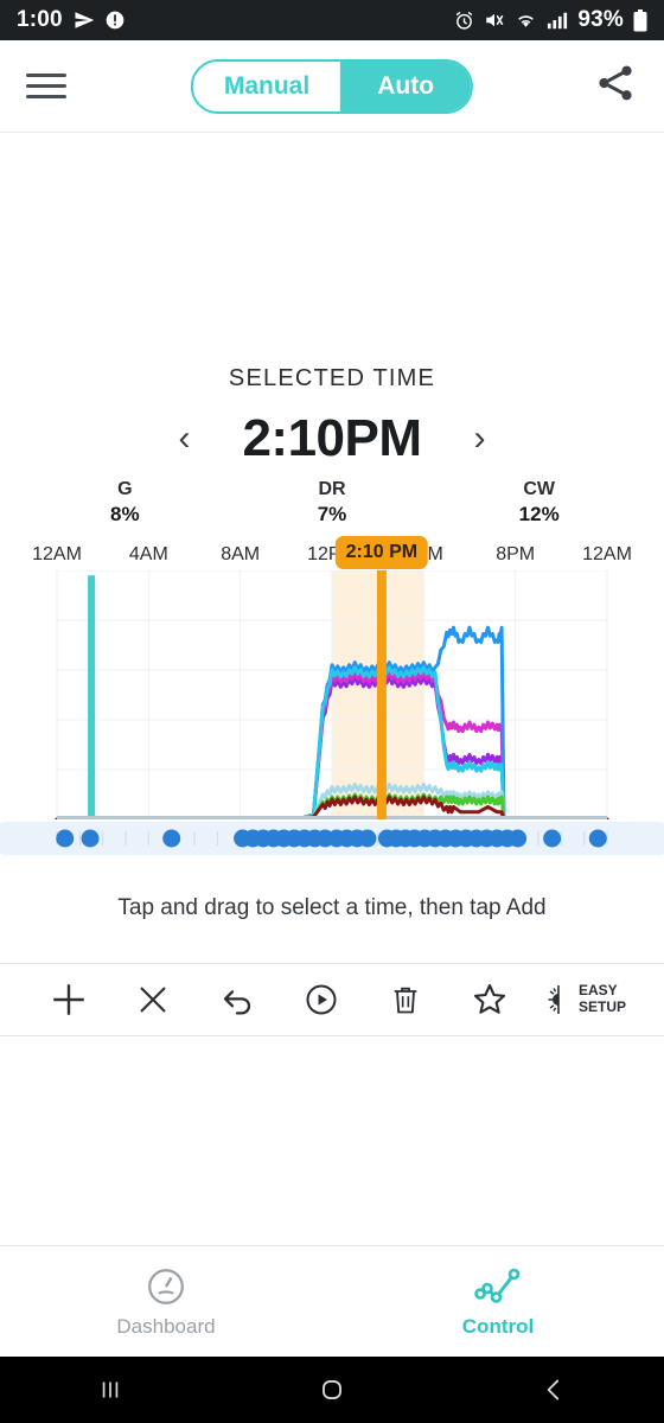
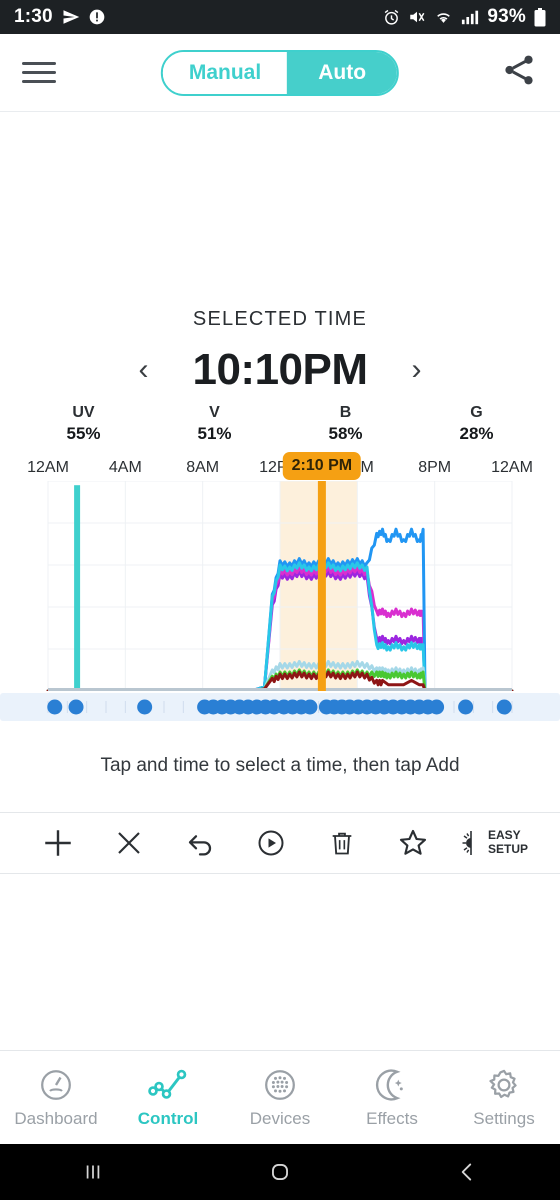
- 1:00
+ 1:30
  93%
  Manual
  Auto
  SELECTED TIME
  ‹
- 2:10PM
+ 10:10PM
  ›
+ UV
+ 55%
+ V
+ 51%
+ B
+ 58%
  G
- 8%
+ 28%
- DR
- 7%
- CW
- 12%
  12AM
  4AM
  8AM
  8PM
  12AM
  2:10 PM
- Tap and drag to select a time, then tap Add
+ Tap and time to select a time, then tap Add
  EASY
  SETUP
  Dashboard
  Control
+ Devices
+ Effects
+ Settings
